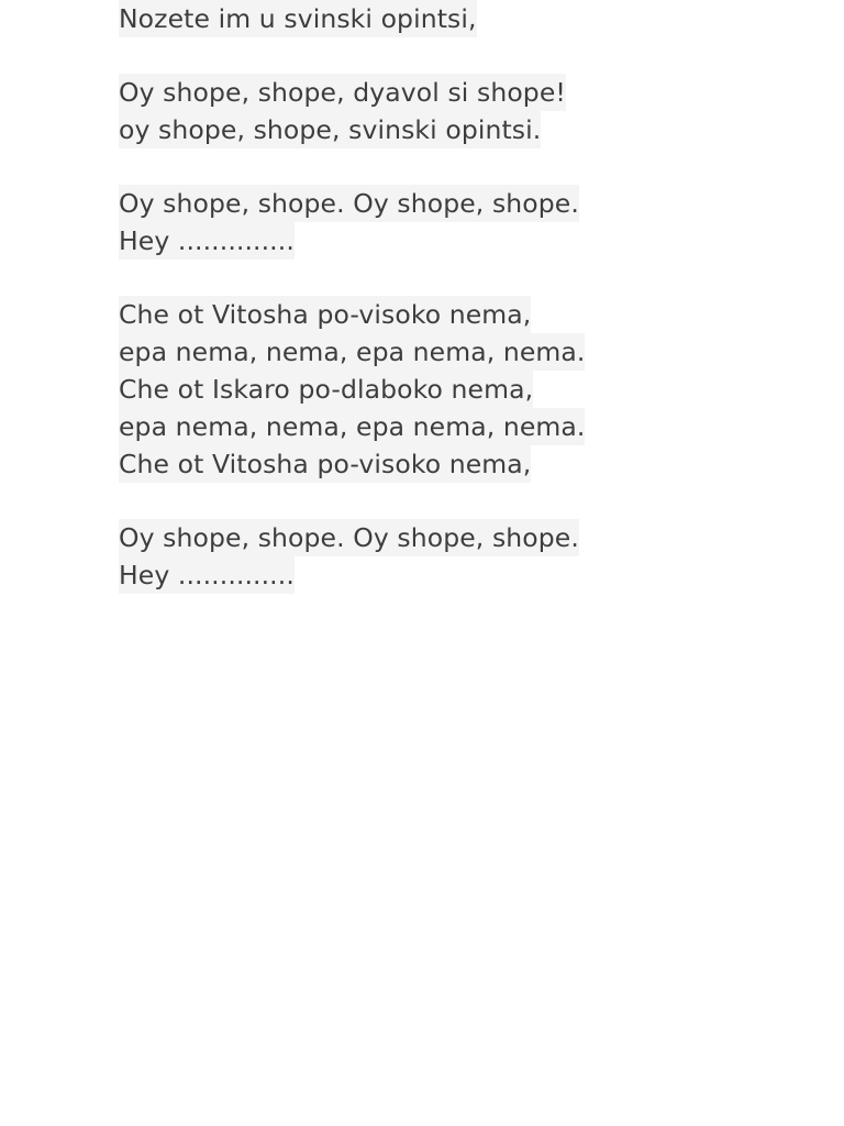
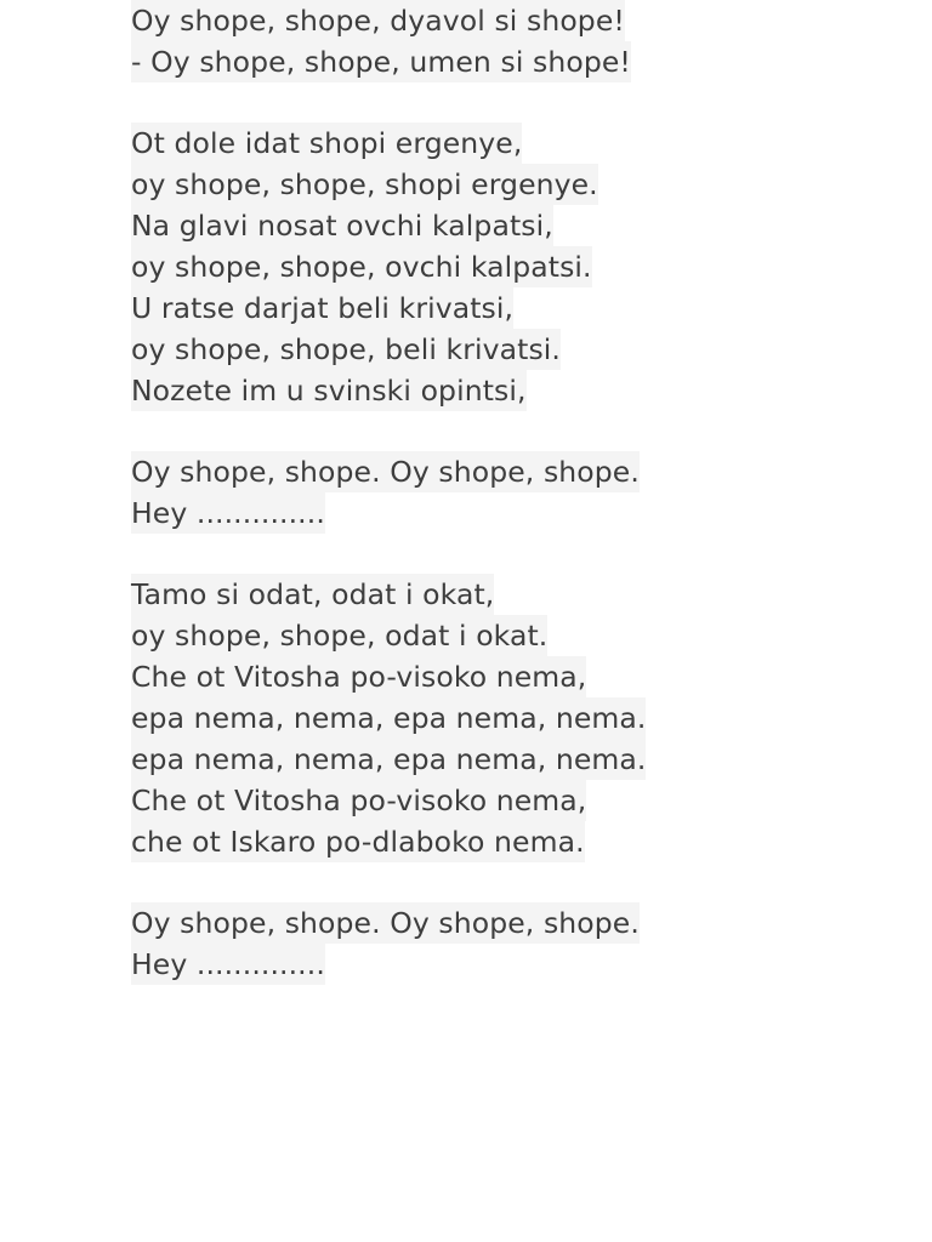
- Nozete im u svinski opintsi,
+ Oy shope, shope, dyavol si shope!
+ - Oy shope, shope, umen si shope!
+ Ot dole idat shopi ergenye,
+ oy shope, shope, shopi ergenye.
+ Na glavi nosat ovchi kalpatsi,
+ oy shope, shope, ovchi kalpatsi.
+ U ratse darjat beli krivatsi,
+ oy shope, shope, beli krivatsi.
- Oy shope, shope, dyavol si shope!
+ Nozete im u svinski opintsi,
- oy shope, shope, svinski opintsi.
  Oy shope, shope. Oy shope, shope.
  Hey ..............
+ Tamo si odat, odat i okat,
+ oy shope, shope, odat i okat.
  Che ot Vitosha po-visoko nema,
  epa nema, nema, epa nema, nema.
- Che ot Iskaro po-dlaboko nema,
  epa nema, nema, epa nema, nema.
  Che ot Vitosha po-visoko nema,
+ che ot Iskaro po-dlaboko nema.
  Oy shope, shope. Oy shope, shope.
  Hey ..............
